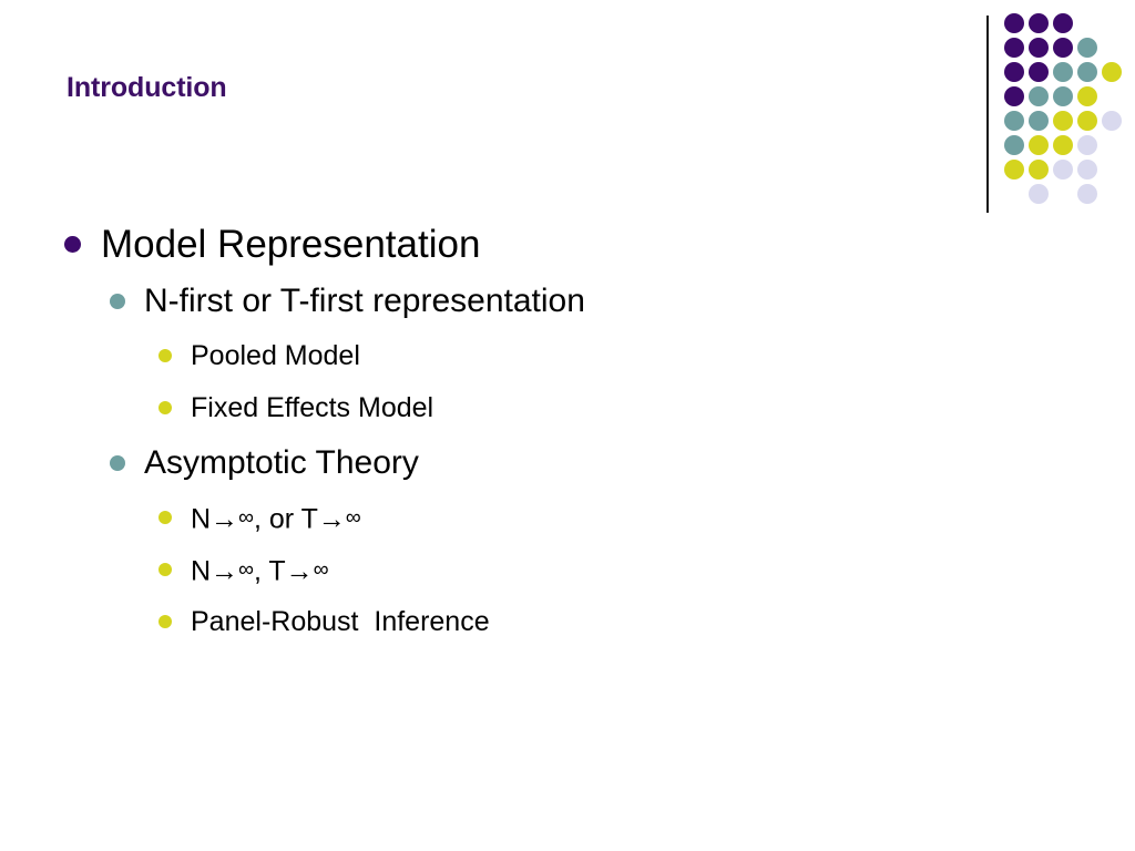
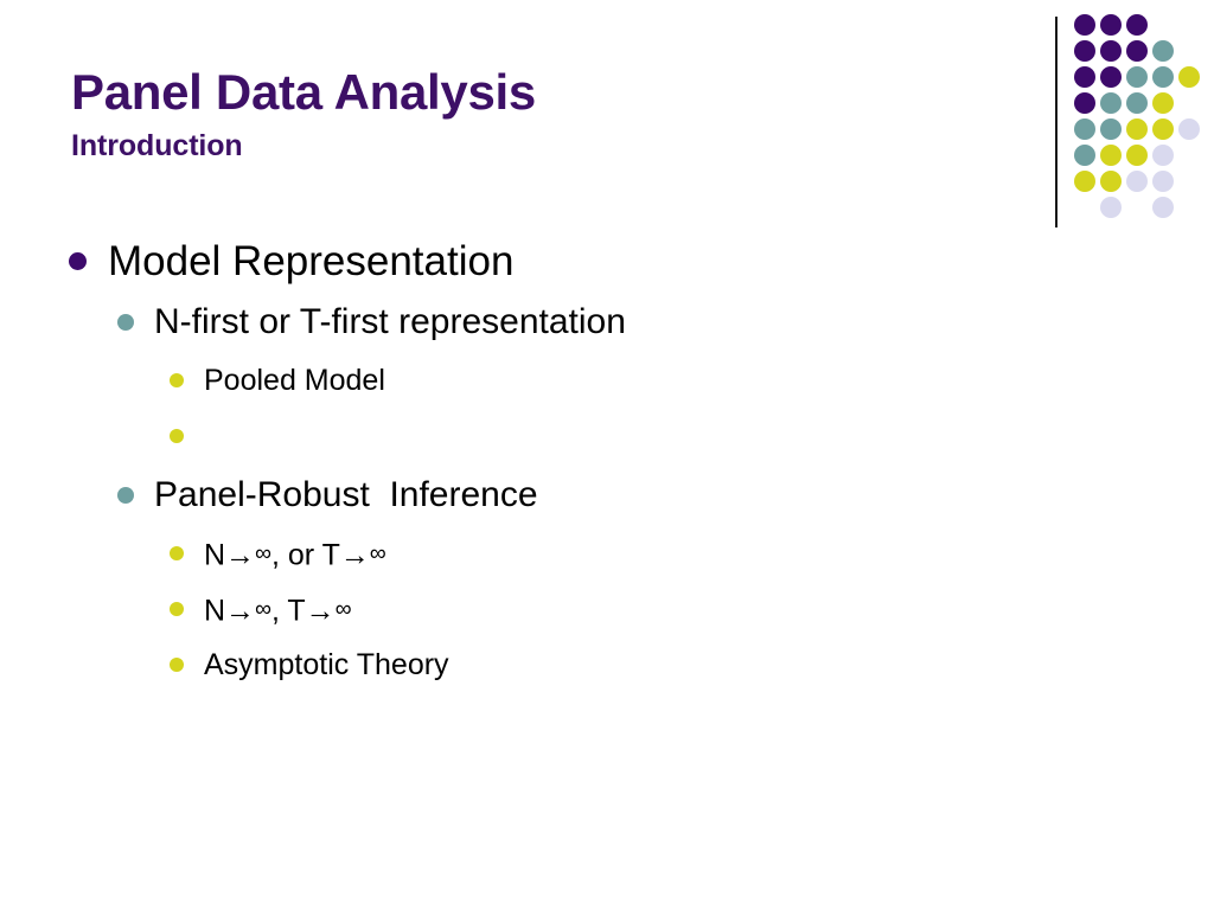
+ Panel Data Analysis
  Introduction
  Model Representation
  N-first or T-first representation
  Pooled Model
- Fixed Effects Model
- Asymptotic Theory
+ Panel-Robust Inference
  N→∞, or T→∞
  N→∞, T→∞
- Panel-Robust Inference
+ Asymptotic Theory
